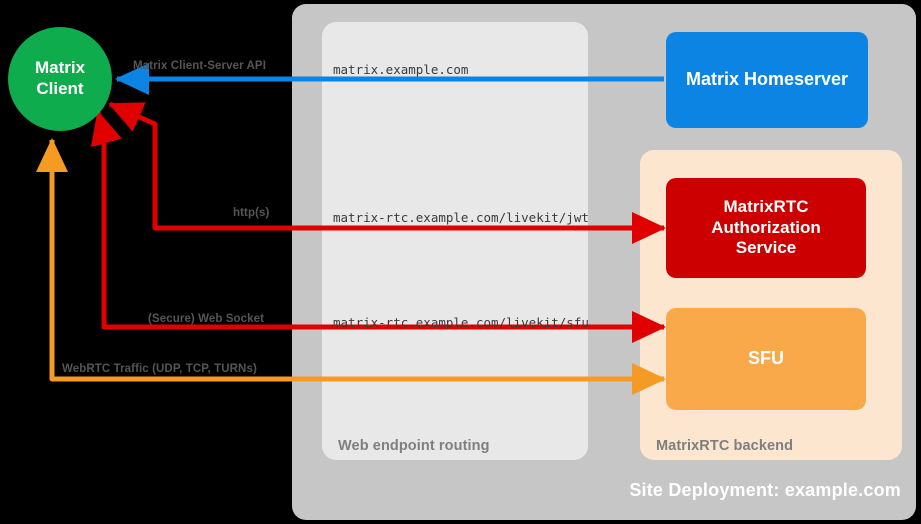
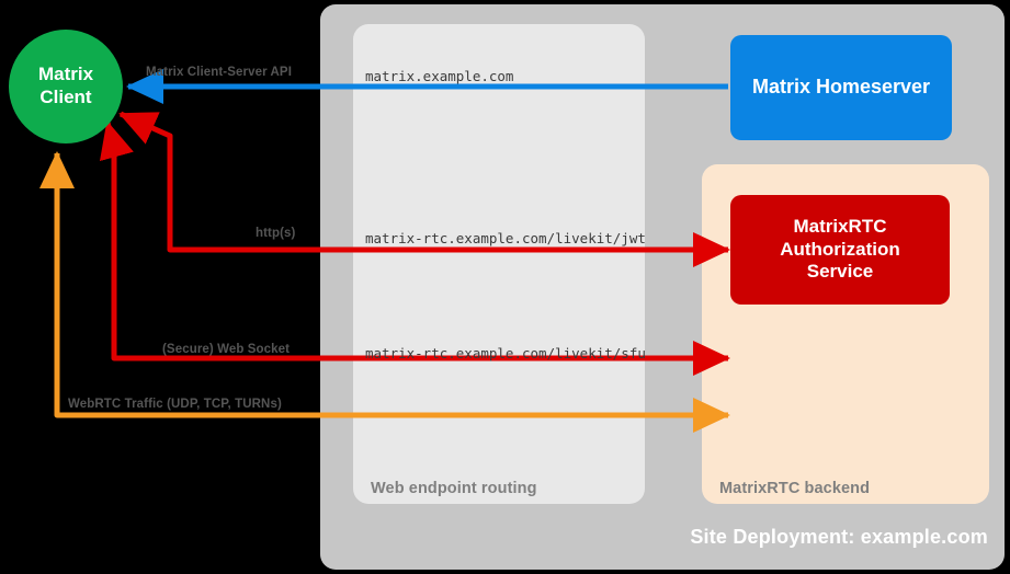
  Matrix
  Client
  Matrix Homeserver
  MatrixRTC
  Authorization
  Service
- SFU
  Matrix Client-Server API
  http(s)
  (Secure) Web Socket
  WebRTC Traffic (UDP, TCP, TURNs)
  matrix.example.com
  matrix-rtc.example.com/livekit/jwt
  matrix-rtc.example.com/livekit/sfu
  Web endpoint routing
  MatrixRTC backend
  Site Deployment: example.com
